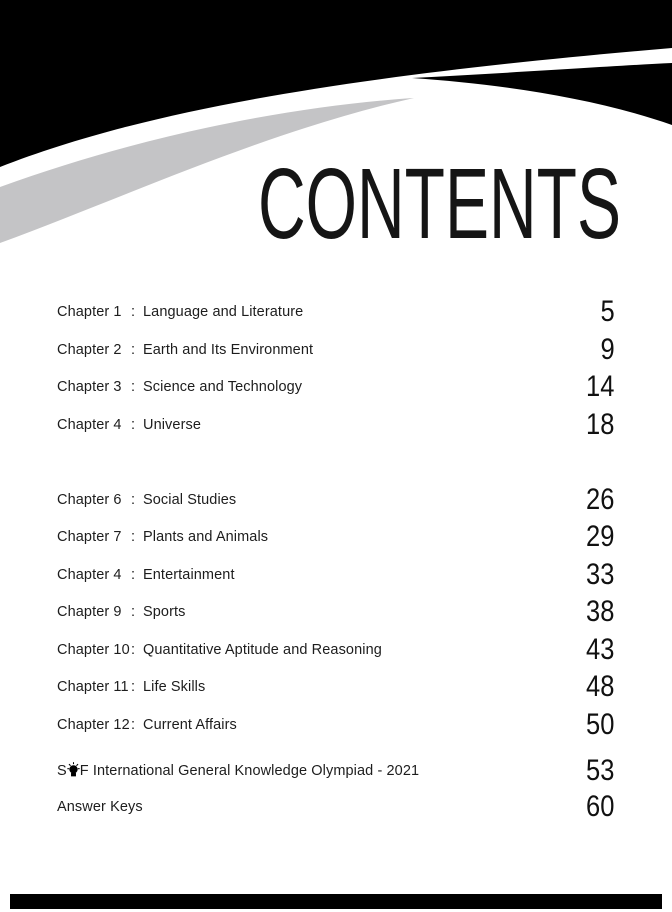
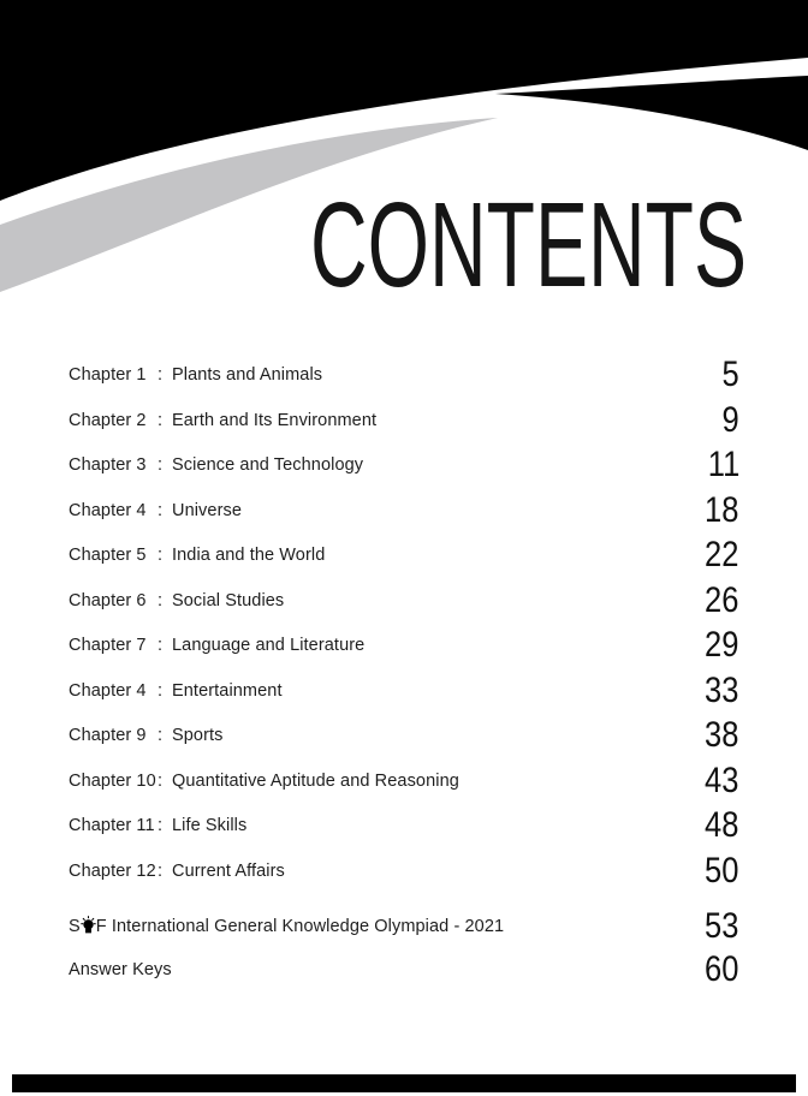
  CONTENTS
- Chapter 1 : Language and Literature
+ Chapter 1 : Plants and Animals
  5
  Chapter 2 : Earth and Its Environment
  9
  Chapter 3 : Science and Technology
- 14
+ 11
  Chapter 4 : Universe
  18
+ Chapter 5 : India and the World
+ 22
  Chapter 6 : Social Studies
  26
- Chapter 7 : Plants and Animals
+ Chapter 7 : Language and Literature
  29
  Chapter 4 : Entertainment
  33
  Chapter 9 : Sports
  38
  Chapter 10: Quantitative Aptitude and Reasoning
  43
  Chapter 11 : Life Skills
  48
  Chapter 12: Current Affairs
  50
  S F International General Knowledge Olympiad - 2021
  53
  Answer Keys
  60
